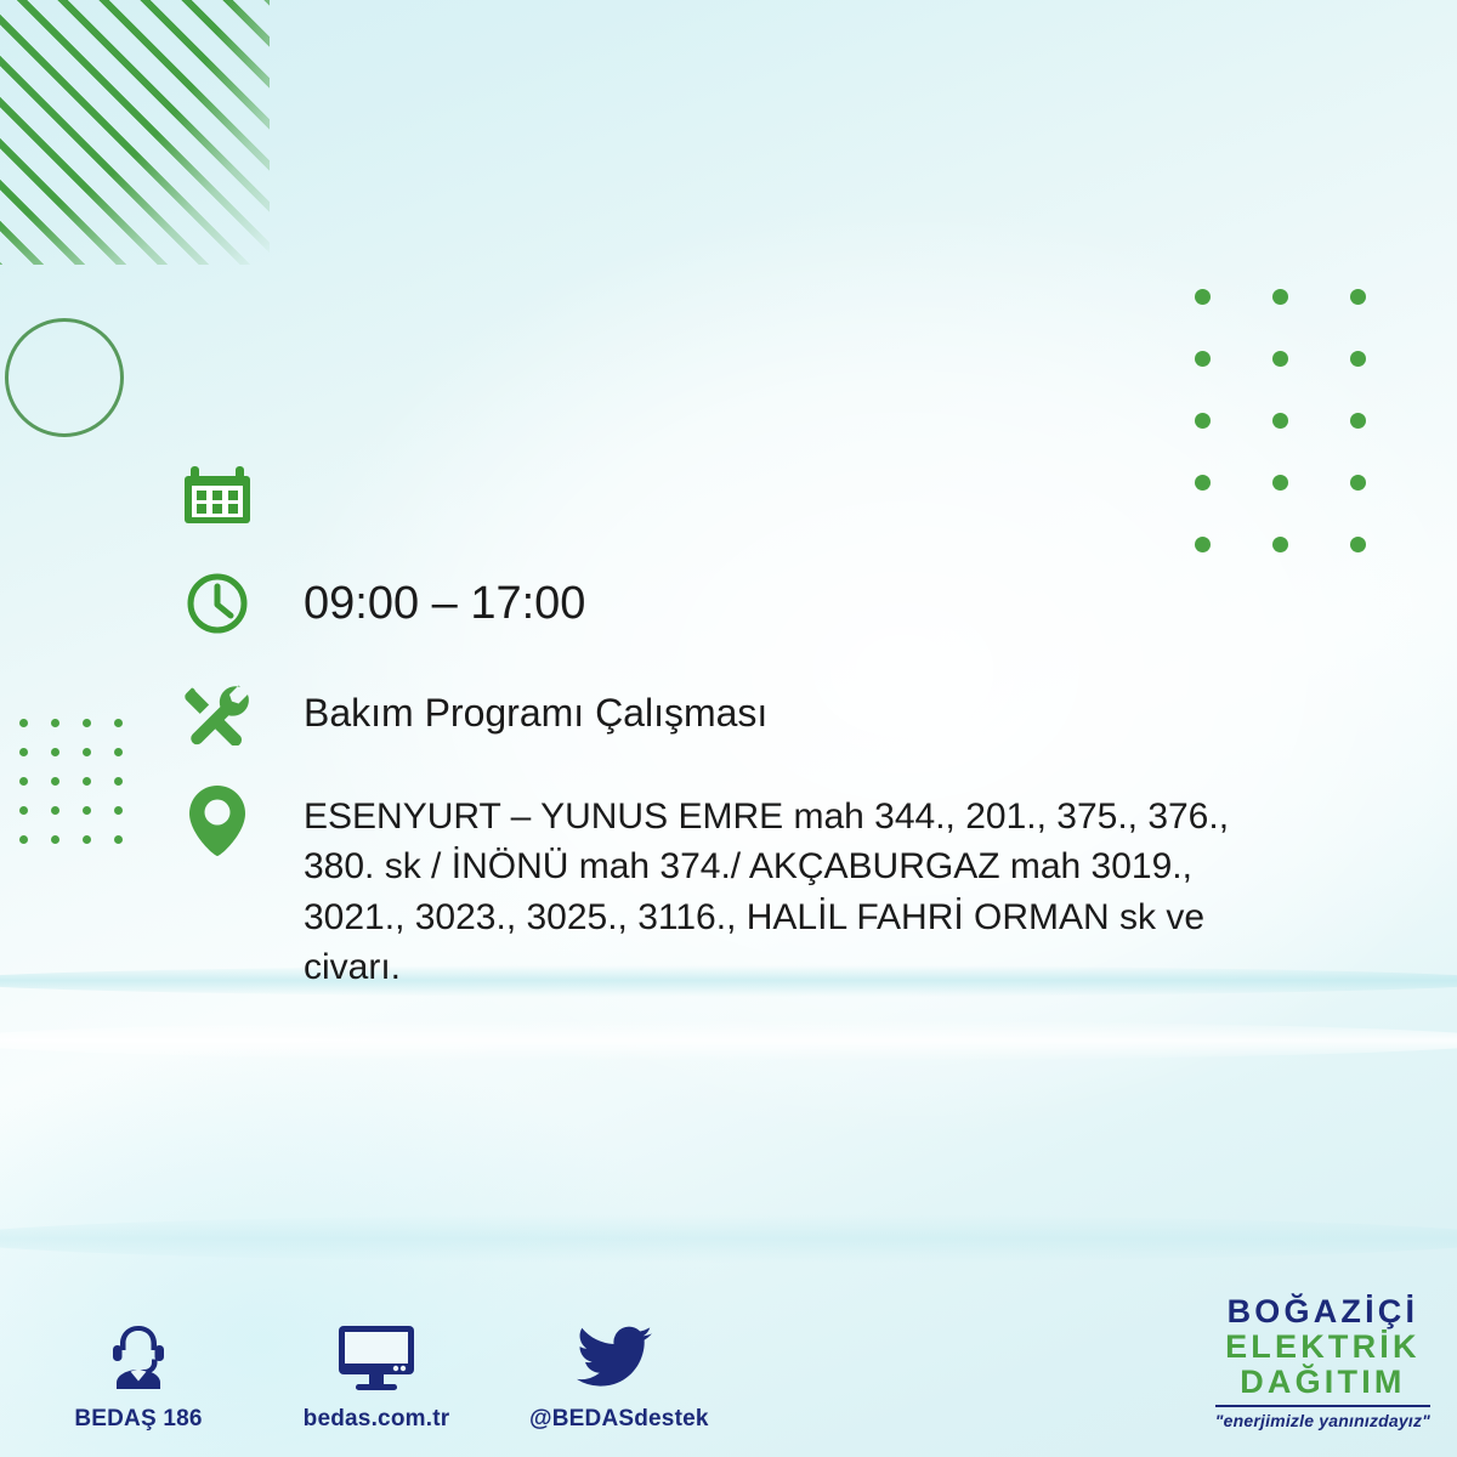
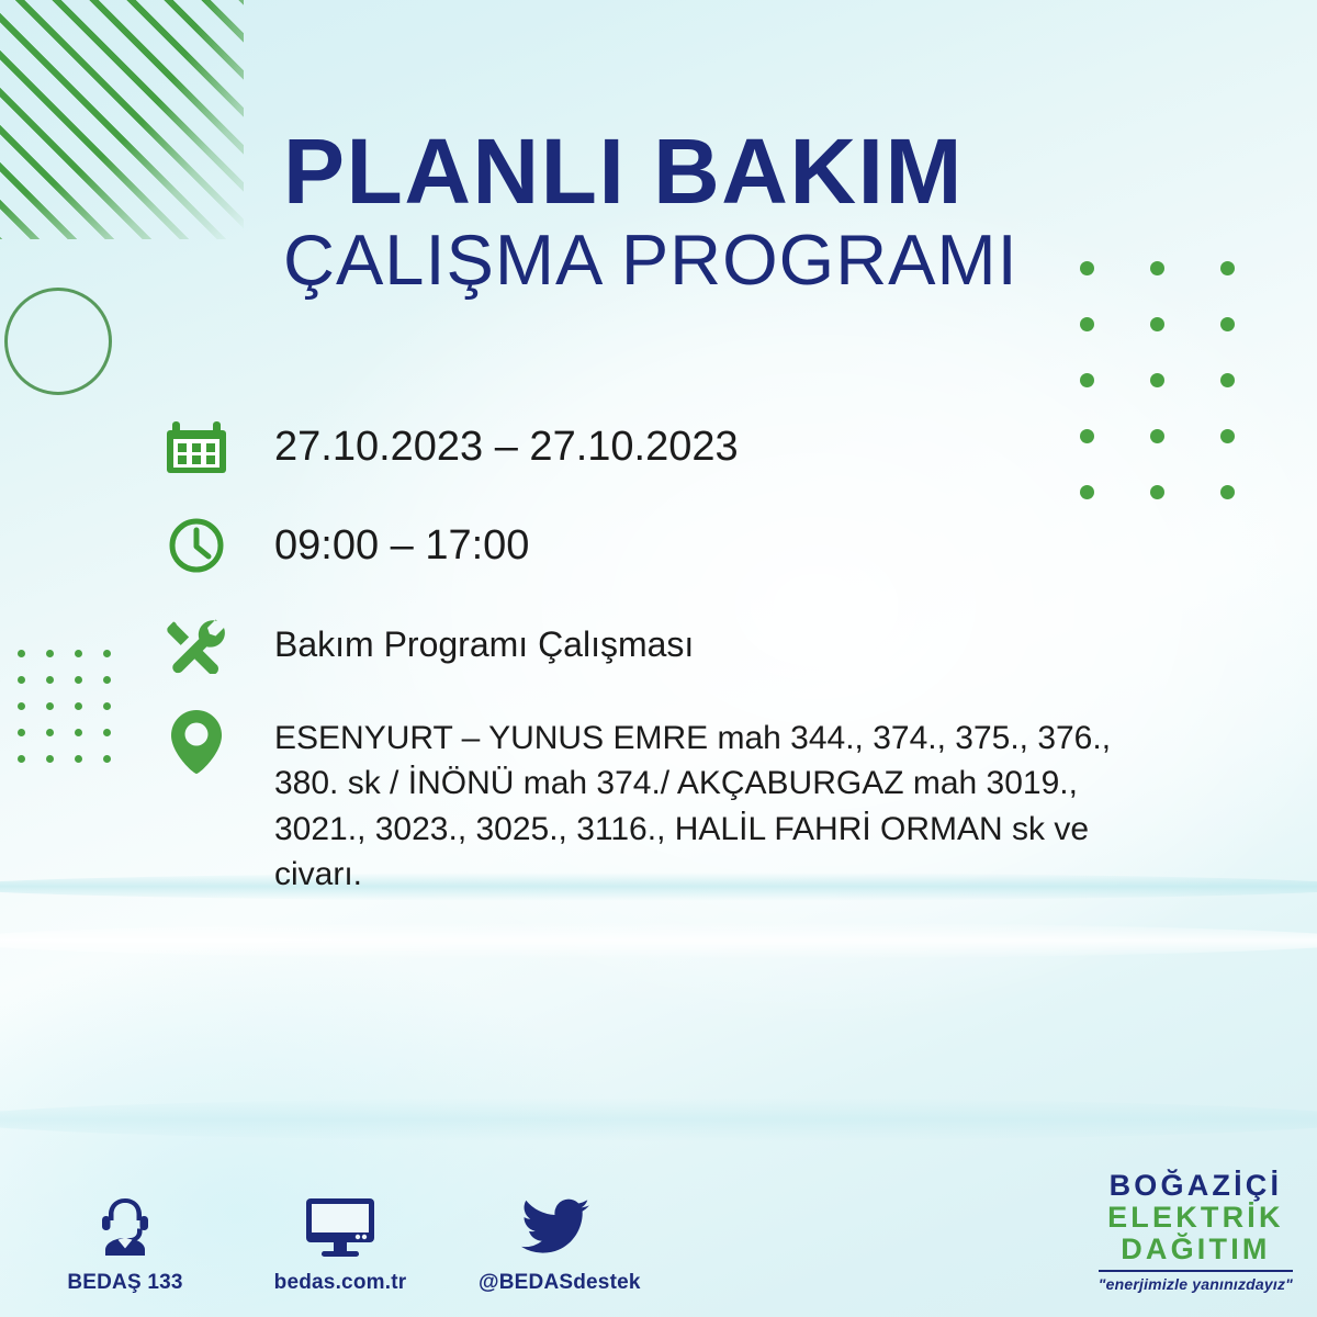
+ PLANLI BAKIM
+ ÇALIŞMA PROGRAMI
+ 27.10.2023 – 27.10.2023
  09:00 – 17:00
  Bakım Programı Çalışması
- ESENYURT – YUNUS EMRE mah 344., 201., 375., 376., 380. sk / İNÖNÜ mah 374./ AKÇABURGAZ mah 3019., 3021., 3023., 3025., 3116., HALİL FAHRİ ORMAN sk ve civarı.
+ ESENYURT – YUNUS EMRE mah 344., 374., 375., 376., 380. sk / İNÖNÜ mah 374./ AKÇABURGAZ mah 3019., 3021., 3023., 3025., 3116., HALİL FAHRİ ORMAN sk ve civarı.
- BEDAŞ 186
+ BEDAŞ 133
  bedas.com.tr
  @BEDASdestek
  BOĞAZİÇİ
  ELEKTRİK
  DAĞITIM
  "enerjimizle yanınızdayız"
